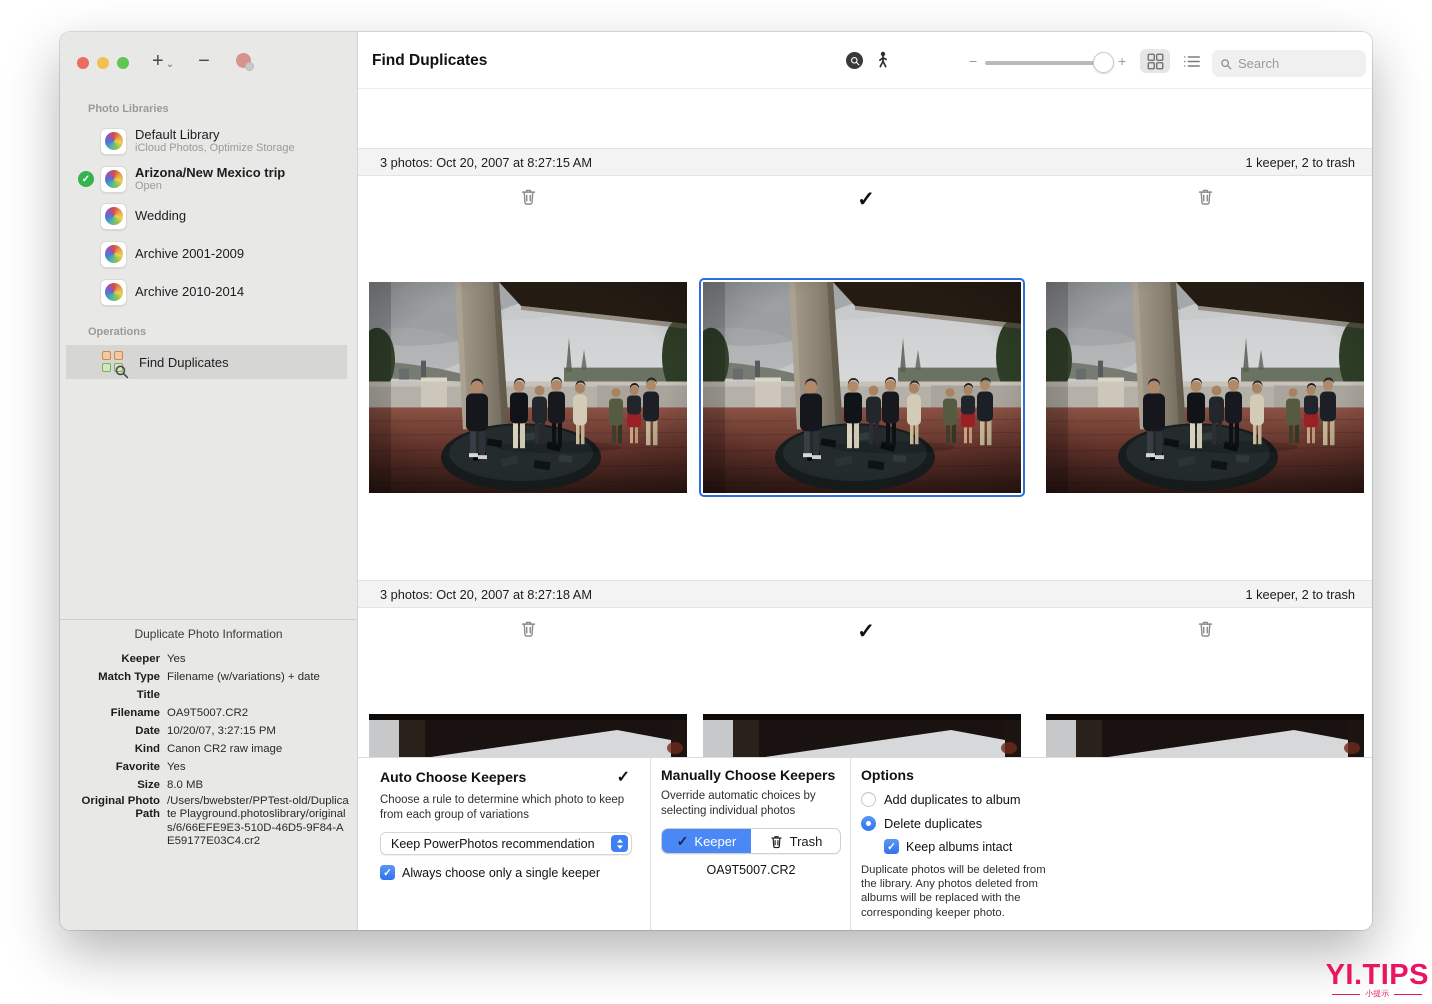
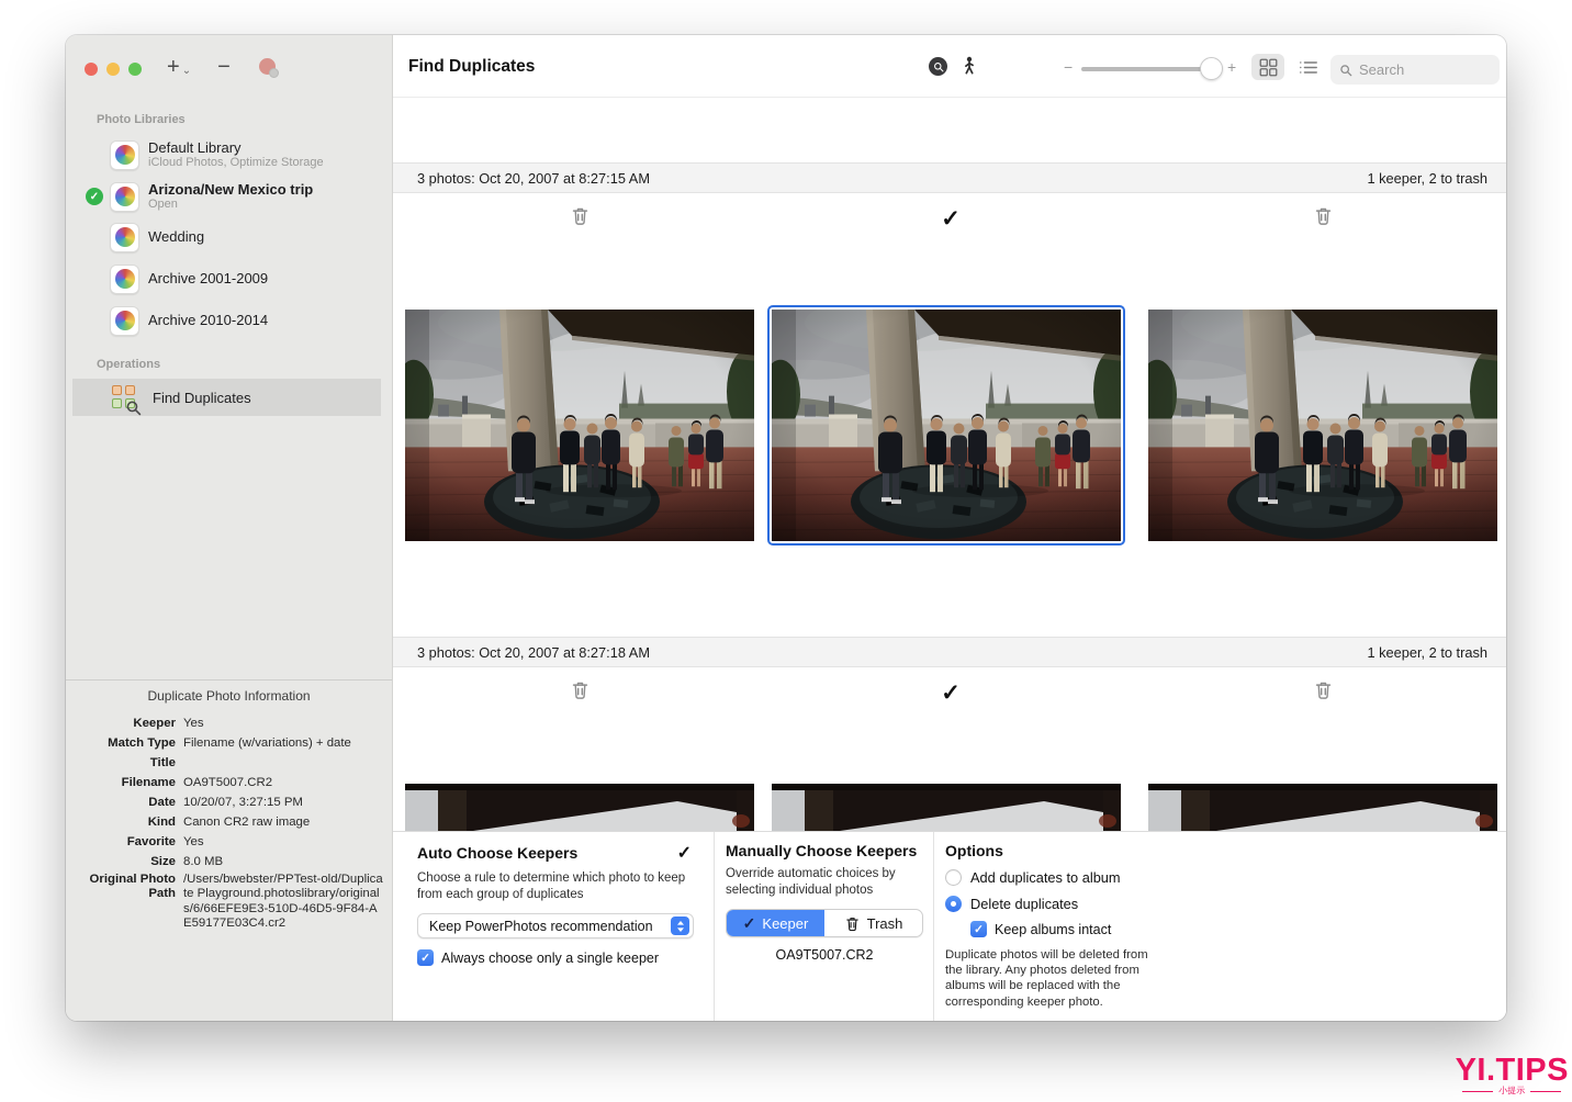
  +
  ⌄
  −
  Photo Libraries
  Default Library
  iCloud Photos, Optimize Storage
  ✓
  Arizona/New Mexico trip
  Open
  Wedding
  Archive 2001-2009
  Archive 2010-2014
  Operations
  Find Duplicates
  Duplicate Photo Information
  Keeper
  Yes
  Match Type
  Filename (w/variations) + date
  Title
  Filename
  OA9T5007.CR2
  Date
  10/20/07, 3:27:15 PM
  Kind
  Canon CR2 raw image
  Favorite
  Yes
  Size
  8.0 MB
  Original Photo Path
  /Users/bwebster/PPTest-old/Duplicate Playground.photoslibrary/originals/6/66EFE9E3-510D-46D5-9F84-AE59177E03C4.cr2
  Find Duplicates
  −
  +
  Search
  3 photos: Oct 20, 2007 at 8:27:15 AM
  1 keeper, 2 to trash
  ✓
  3 photos: Oct 20, 2007 at 8:27:18 AM
  1 keeper, 2 to trash
  ✓
  Auto Choose Keepers
  ✓
- Choose a rule to determine which photo to keep from each group of variations
+ Choose a rule to determine which photo to keep from each group of duplicates
  Keep PowerPhotos recommendation
  ✓
  Always choose only a single keeper
  Manually Choose Keepers
  Override automatic choices by selecting individual photos
  ✓
  Keeper
  Trash
  OA9T5007.CR2
  Options
  Add duplicates to album
  Delete duplicates
  ✓
  Keep albums intact
  Duplicate photos will be deleted from the library. Any photos deleted from albums will be replaced with the corresponding keeper photo.
  YI.TIPS
  小提示
